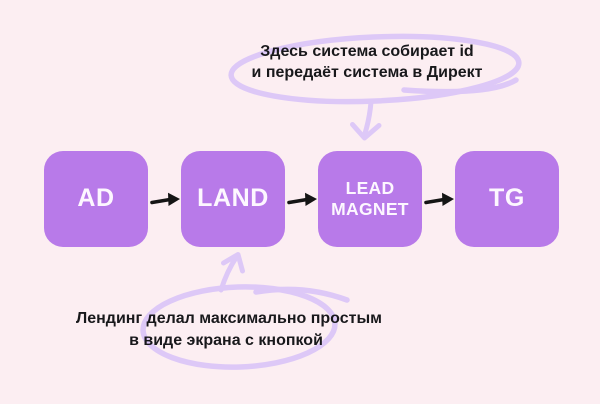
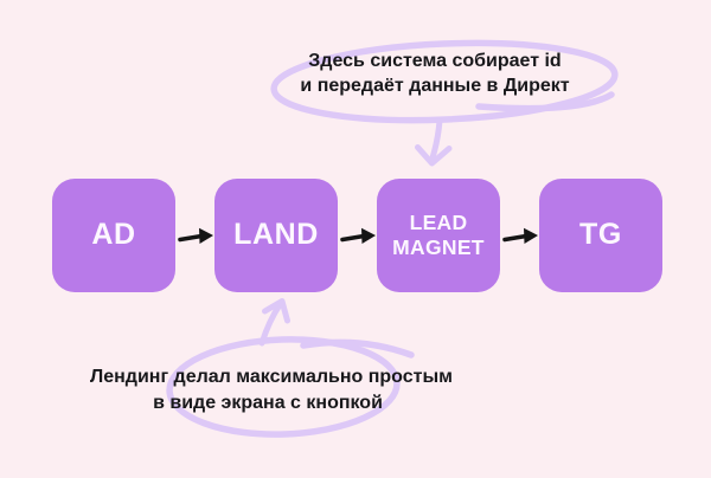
  Здесь система собирает id
- и передаёт система в Директ
+ и передаёт данные в Директ
  Лендинг делал максимально простым
  в виде экрана с кнопкой
  AD
  LAND
  LEAD
  MAGNET
  TG
